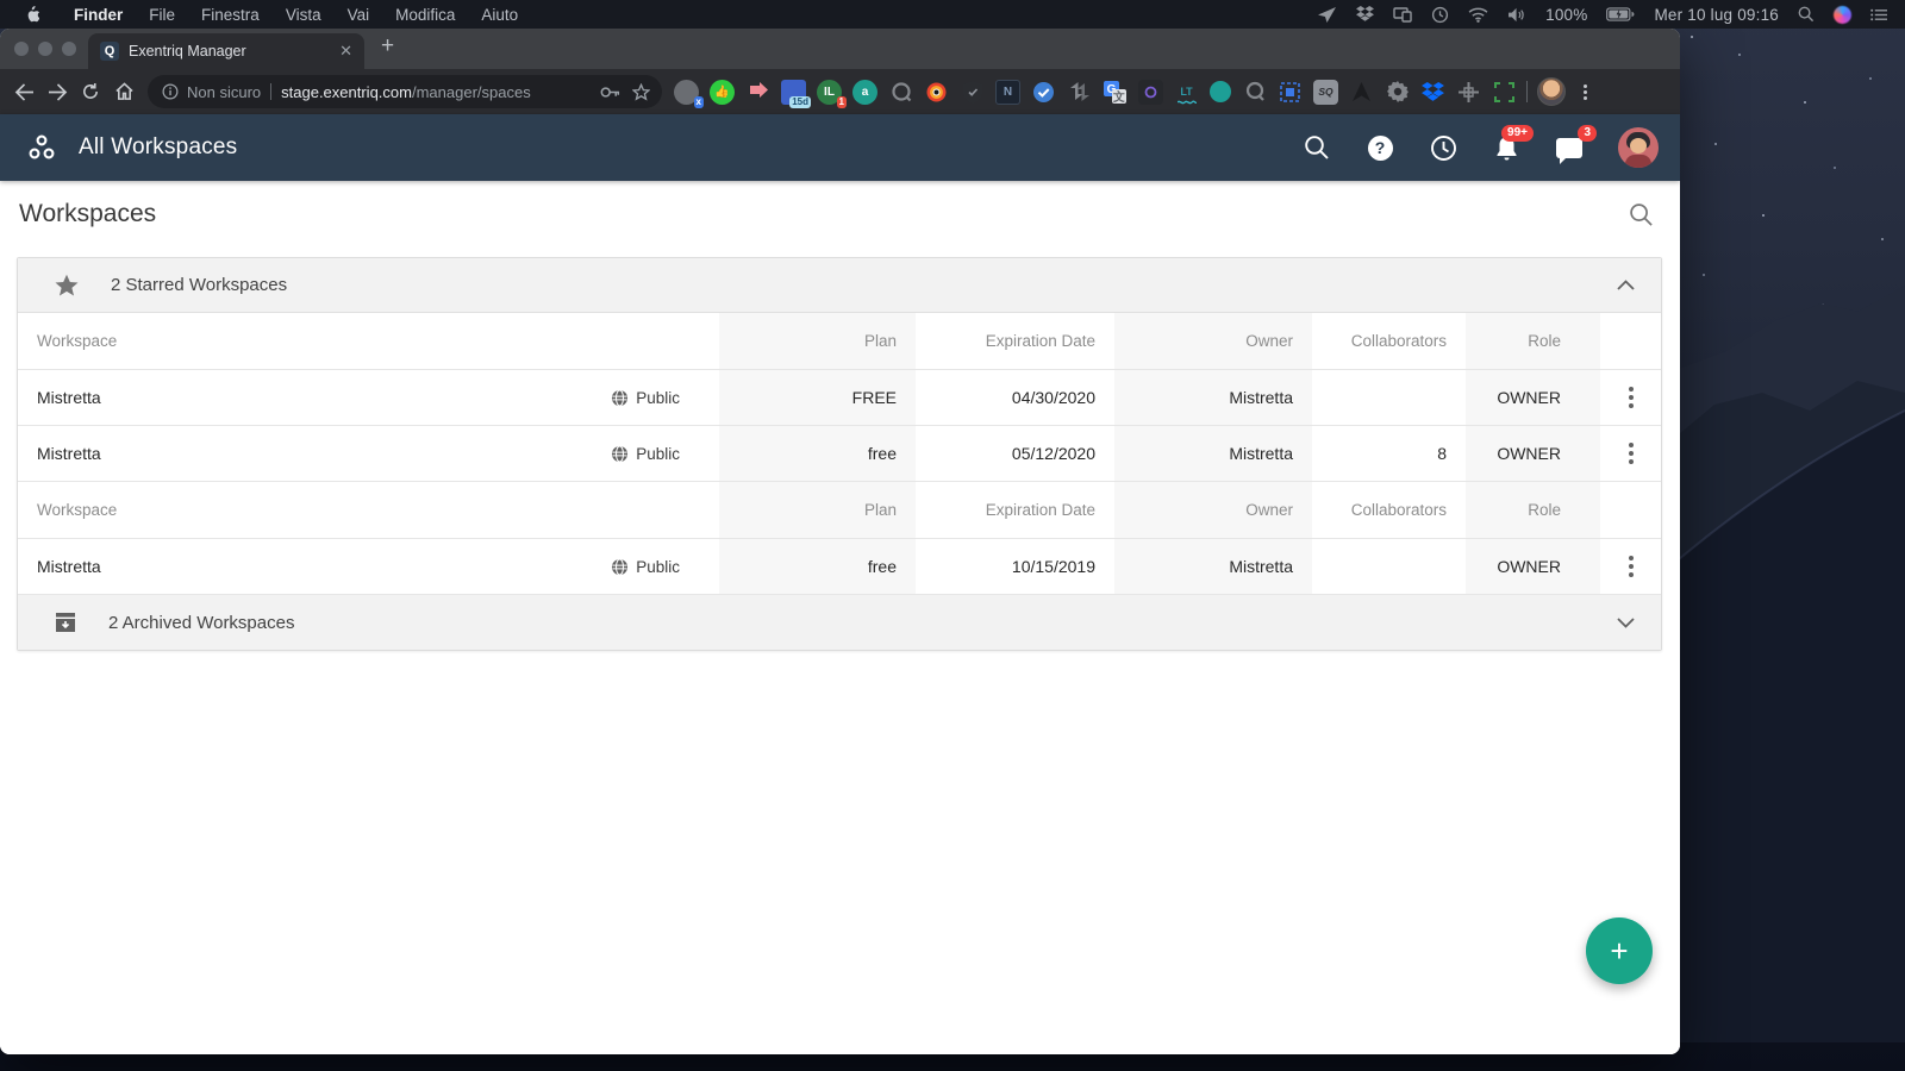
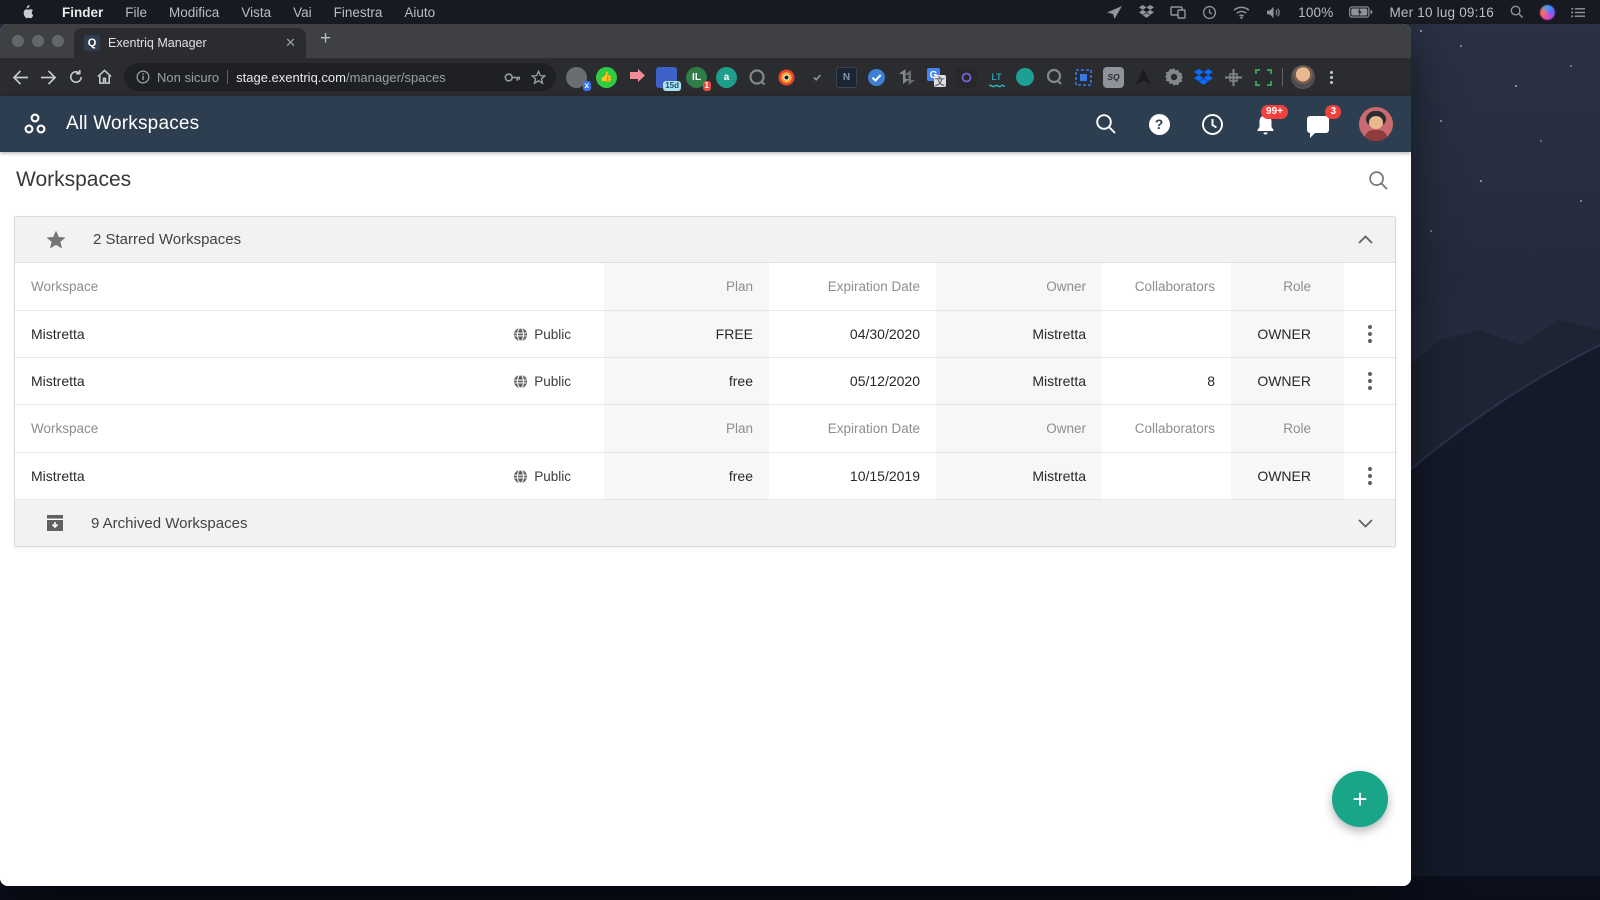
  Finder
  File
- Finestra
+ Modifica
  Vista
  Vai
- Modifica
+ Finestra
  Aiuto
  100%
  Mer 10 lug 09:16
  Q
  Exentriq Manager
  ✕
  +
  Non sicuro
  stage.exentriq.com/manager/spaces
  x
  👍
  15d
  IL
  1
  a
  N
  G
  文
  LT
  SQ
  All Workspaces
  ?
  99+
  3
  Workspaces
  2 Starred Workspaces
  Workspace
  Plan
  Expiration Date
  Owner
  Collaborators
  Role
  Mistretta
  Public
  FREE
  04/30/2020
  Mistretta
  OWNER
  Mistretta
  Public
  free
  05/12/2020
  Mistretta
  8
  OWNER
  Workspace
  Plan
  Expiration Date
  Owner
  Collaborators
  Role
  Mistretta
  Public
  free
  10/15/2019
  Mistretta
  OWNER
- 2 Archived Workspaces
+ 9 Archived Workspaces
  +
